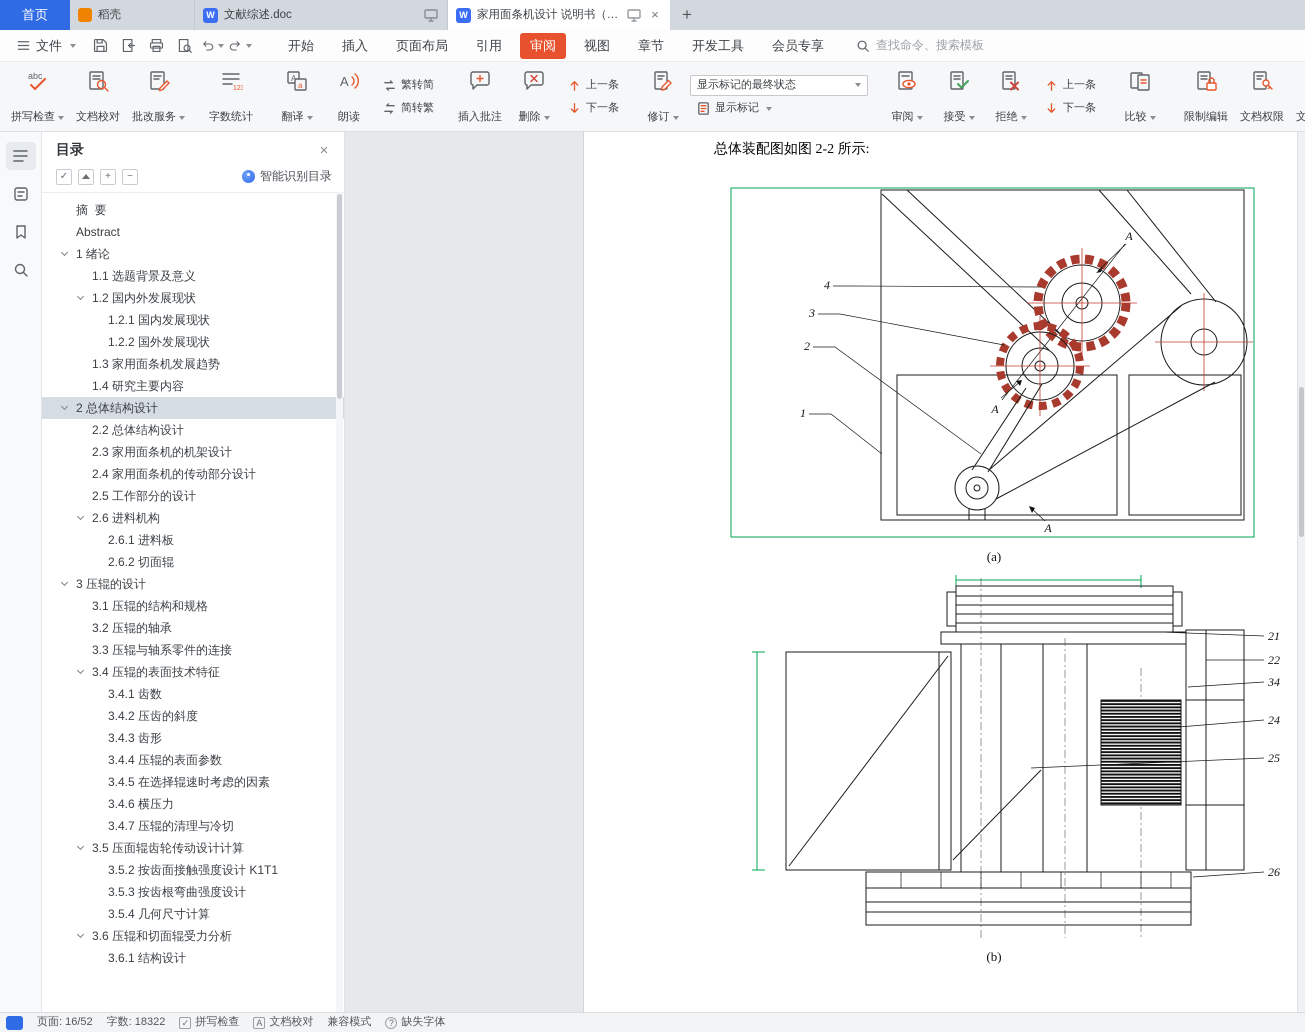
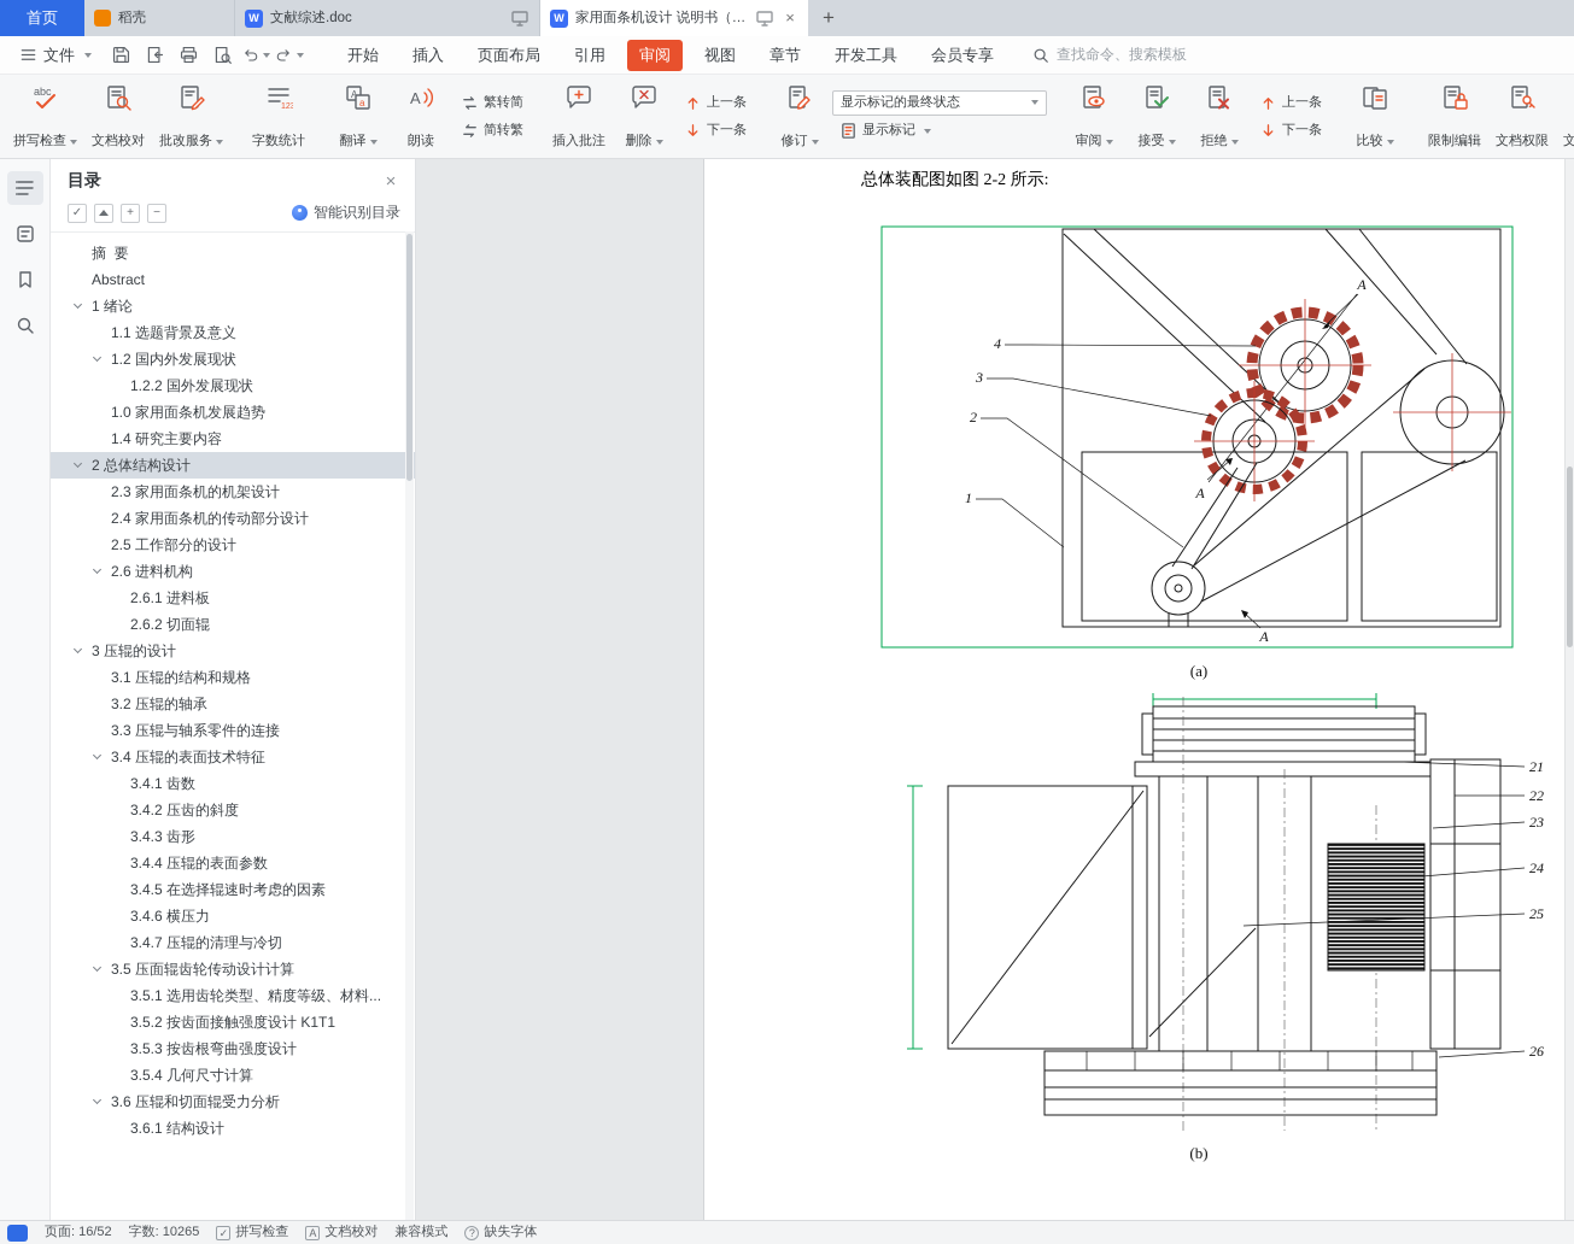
  首页
  稻壳
  W
  文献综述.doc
  W
  家用面条机设计 说明书（论
  ×
  +
  文件
  开始
  插入
  页面布局
  引用
  审阅
  视图
  章节
  开发工具
  会员专享
  查找命令、搜索模板
  abc
  拼写检查
  文档校对
  批改服务
  字数统计
  A
  a
  翻译
  A
  朗读
  繁转简
  简转繁
  插入批注
  删除
  上一条
  下一条
  修订
  显示标记的最终状态
  显示标记
  审阅
  接受
  拒绝
  上一条
  下一条
  比较
  限制编辑
  文档权限
  目录
  ×
  ✓
  +
  −
  智能识别目录
  摘 要
  Abstract
  1 绪论
  1.1 选题背景及意义
  1.2 国内外发展现状
- 1.2.1 国内发展现状
  1.2.2 国外发展现状
- 1.3 家用面条机发展趋势
+ 1.0 家用面条机发展趋势
  1.4 研究主要内容
  2 总体结构设计
- 2.2 总体结构设计
  2.3 家用面条机的机架设计
  2.4 家用面条机的传动部分设计
  2.5 工作部分的设计
  2.6 进料机构
  2.6.1 进料板
  2.6.2 切面辊
  3 压辊的设计
  3.1 压辊的结构和规格
  3.2 压辊的轴承
  3.3 压辊与轴系零件的连接
  3.4 压辊的表面技术特征
  3.4.1 齿数
  3.4.2 压齿的斜度
  3.4.3 齿形
  3.4.4 压辊的表面参数
  3.4.5 在选择辊速时考虑的因素
  3.4.6 横压力
  3.4.7 压辊的清理与冷切
  3.5 压面辊齿轮传动设计计算
+ 3.5.1 选用齿轮类型、精度等级、材料...
  3.5.2 按齿面接触强度设计 K1T1
  3.5.3 按齿根弯曲强度设计
  3.5.4 几何尺寸计算
  3.6 压辊和切面辊受力分析
  3.6.1 结构设计
  总体装配图如图 2-2 所示:
  4
  3
  2
  1
  A
  A
  A
  (a)
  21
  22
- 34
+ 23
  24
  25
  26
  (b)
  页面: 16/52
- 字数: 18322
+ 字数: 10265
  ✓
  拼写检查
  A
  文档校对
  兼容模式
  ?
  缺失字体
